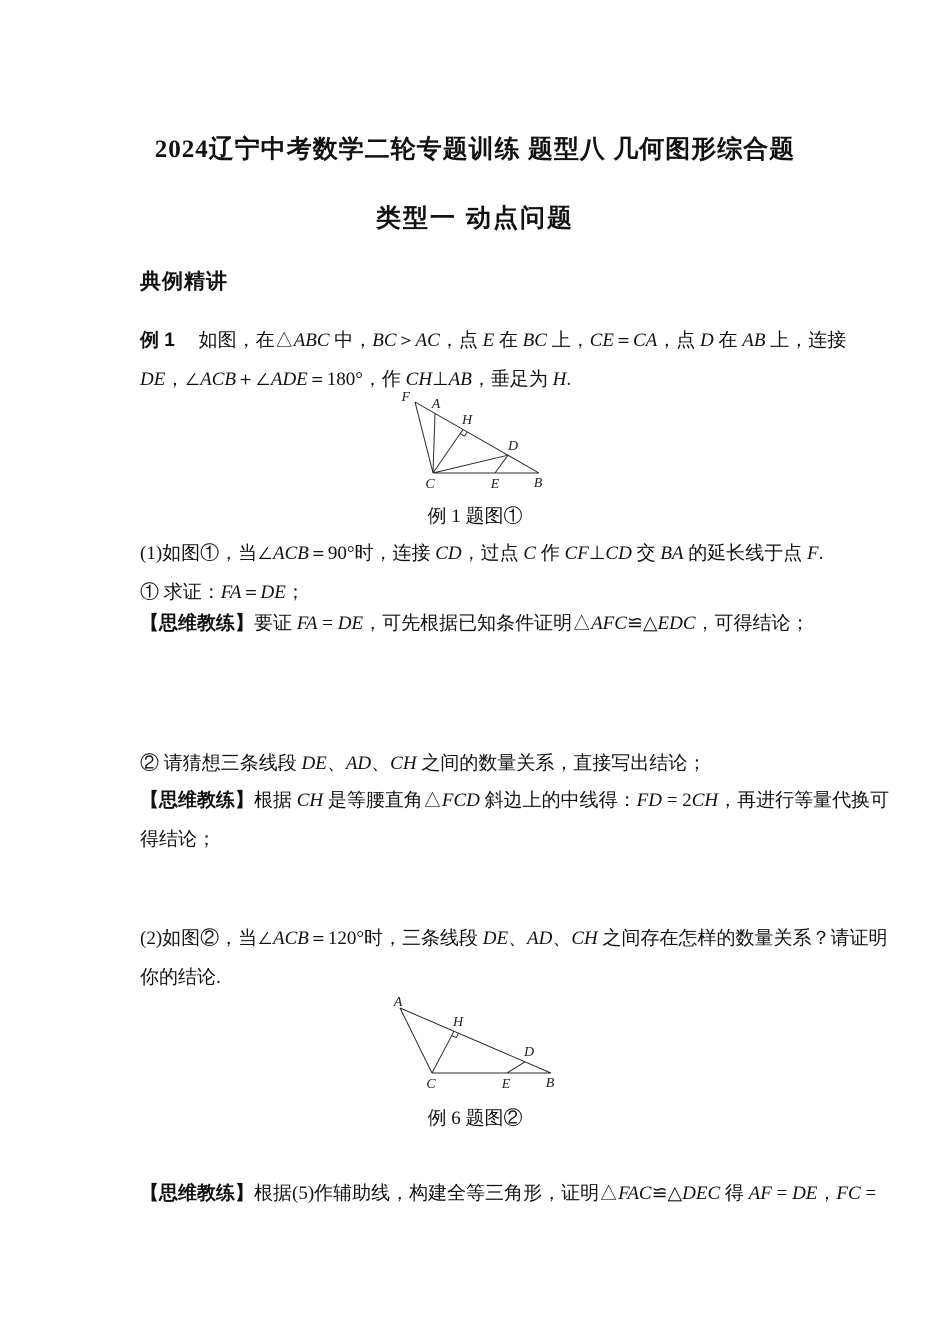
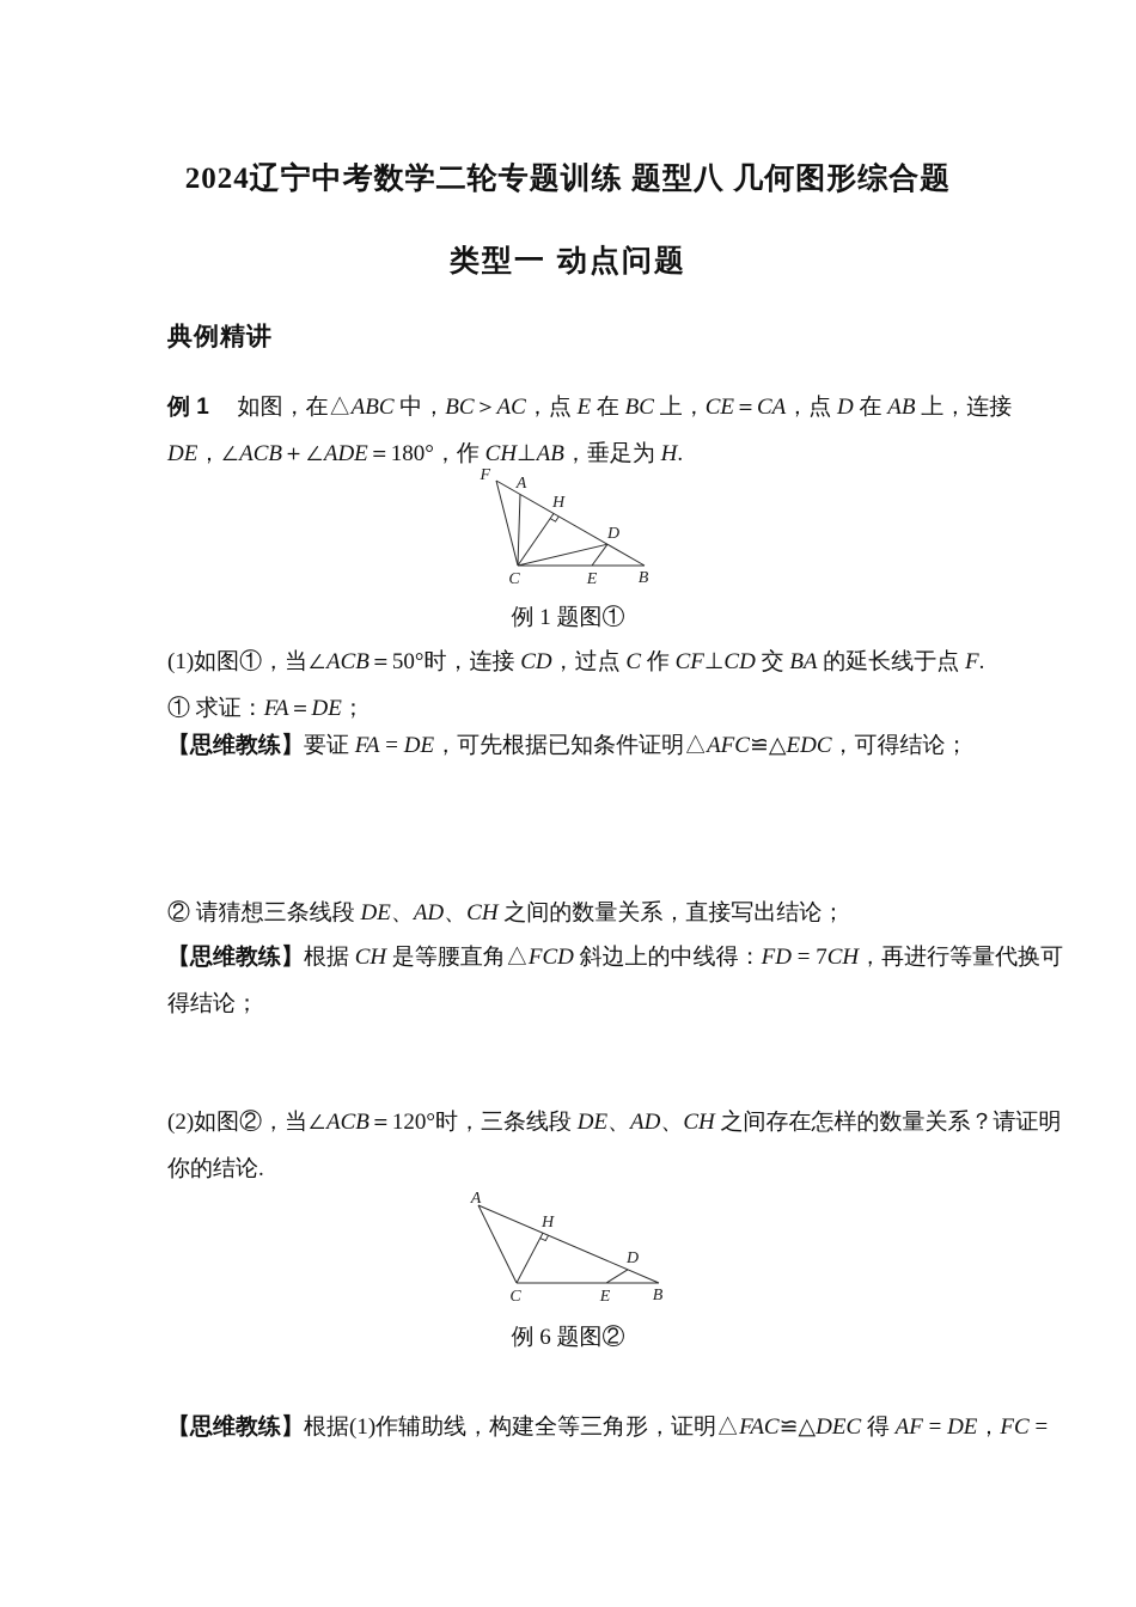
  2024辽宁中考数学二轮专题训练 题型八 几何图形综合题
  类型一 动点问题
  典例精讲
  例 1 如图，在△ABC 中，BC＞AC，点 E 在 BC 上，CE＝CA，点 D 在 AB 上，连接
  DE，∠ACB＋∠ADE＝180°，作 CH⊥AB，垂足为 H.
  F
  A
  H
  D
  C
  E
  B
  例 1 题图①
- (1)如图①，当∠ACB＝90°时，连接 CD，过点 C 作 CF⊥CD 交 BA 的延长线于点 F.
+ (1)如图①，当∠ACB＝50°时，连接 CD，过点 C 作 CF⊥CD 交 BA 的延长线于点 F.
  ① 求证：FA＝DE；
  【思维教练】要证 FA = DE，可先根据已知条件证明△AFC≌△EDC，可得结论；
  ② 请猜想三条线段 DE、AD、CH 之间的数量关系，直接写出结论；
- 【思维教练】根据 CH 是等腰直角△FCD 斜边上的中线得：FD = 2CH，再进行等量代换可
+ 【思维教练】根据 CH 是等腰直角△FCD 斜边上的中线得：FD = 7CH，再进行等量代换可
  得结论；
  (2)如图②，当∠ACB＝120°时，三条线段 DE、AD、CH 之间存在怎样的数量关系？请证明
  你的结论.
  A
  H
  D
  C
  E
  B
  例 6 题图②
- 【思维教练】根据(5)作辅助线，构建全等三角形，证明△FAC≌△DEC 得 AF = DE，FC =
+ 【思维教练】根据(1)作辅助线，构建全等三角形，证明△FAC≌△DEC 得 AF = DE，FC =
